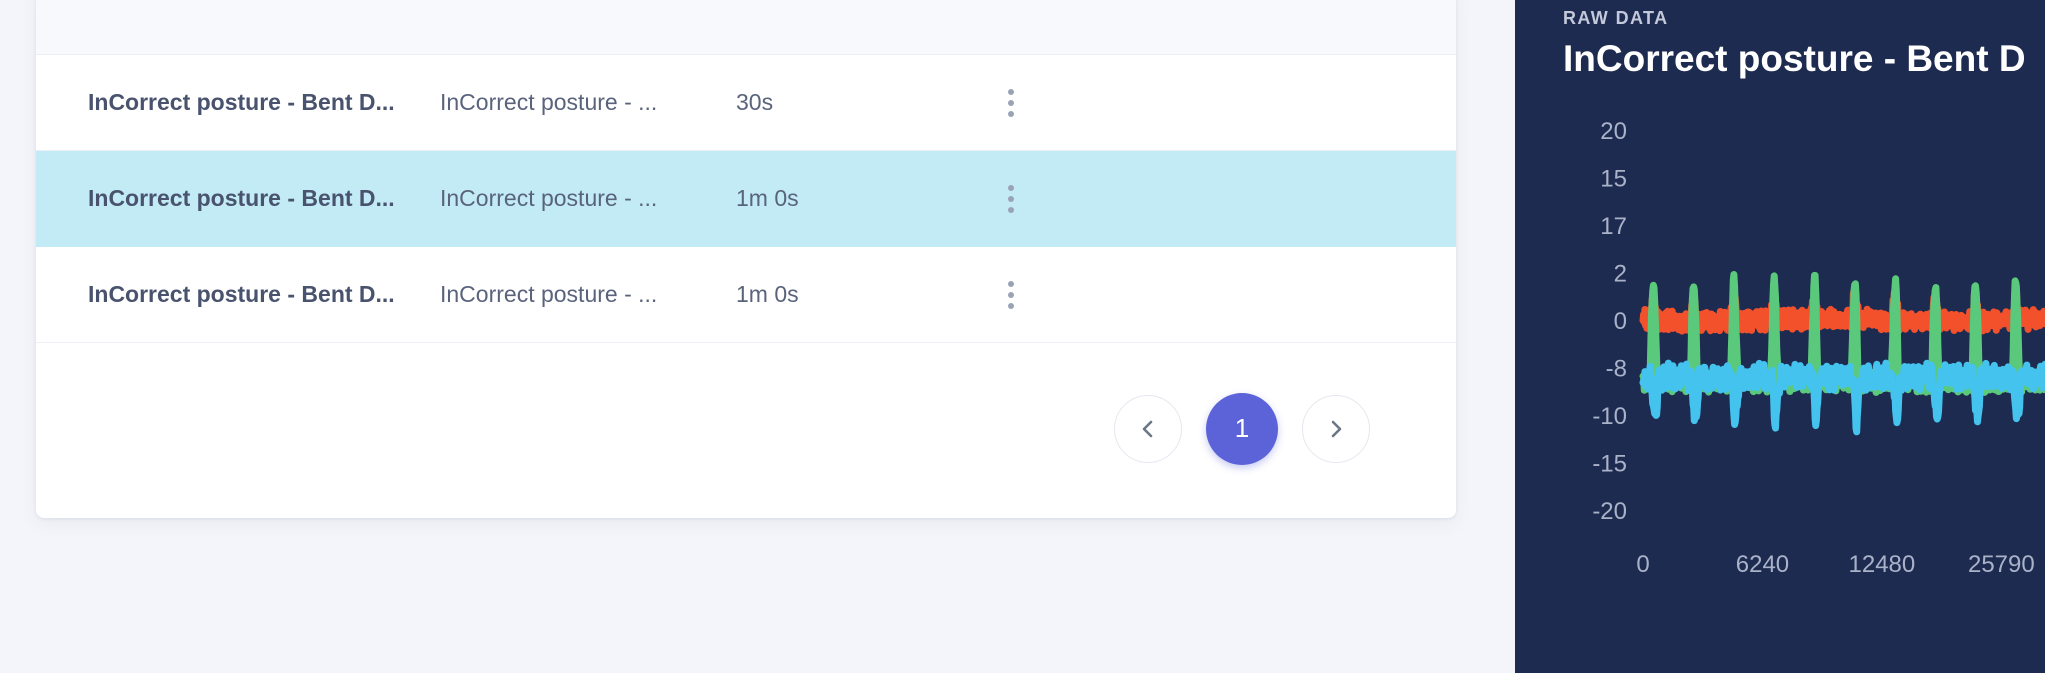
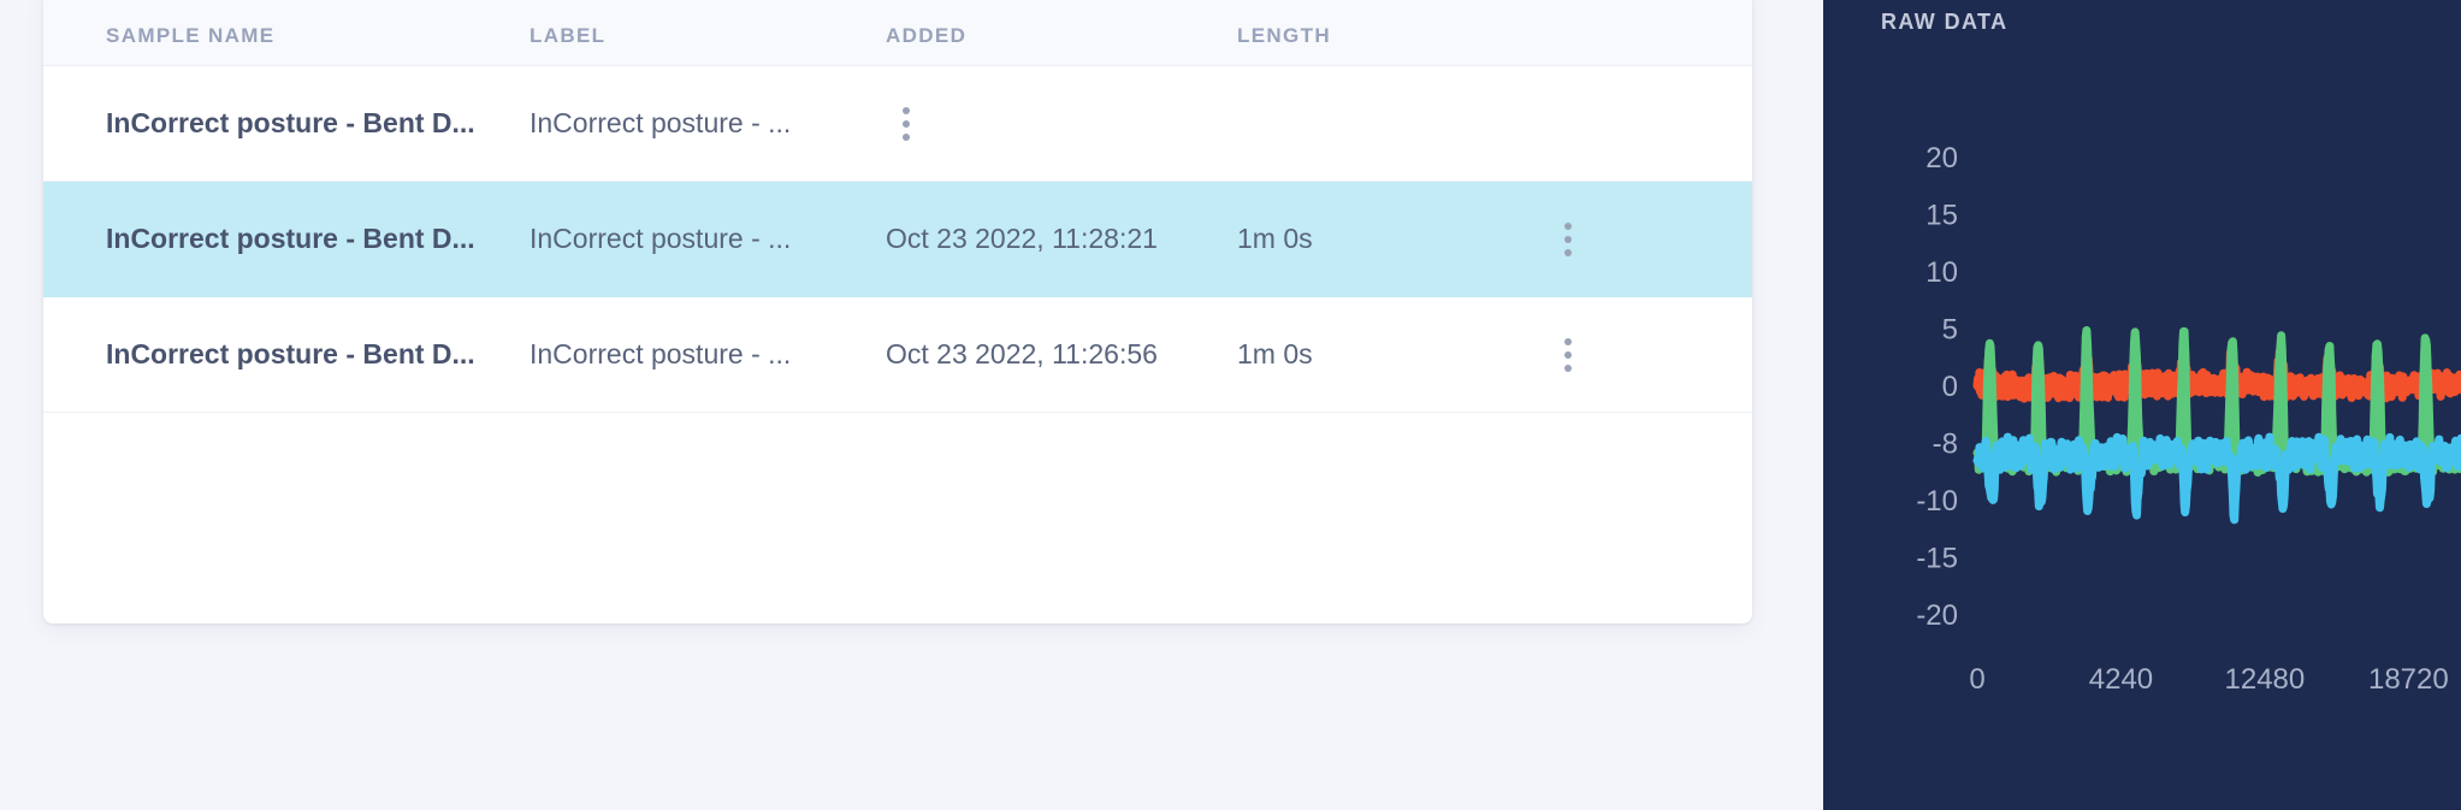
+ SAMPLE NAME
+ LABEL
+ ADDED
+ LENGTH
  InCorrect posture - Bent D...
  InCorrect posture - ...
- 30s
  InCorrect posture - Bent D...
  InCorrect posture - ...
+ Oct 23 2022, 11:28:21
  1m 0s
  InCorrect posture - Bent D...
  InCorrect posture - ...
+ Oct 23 2022, 11:26:56
  1m 0s
- 1
  RAW DATA
- InCorrect posture - Bent D
  20
  15
- 17
+ 10
- 2
+ 5
  0
  -8
  -10
  -15
  -20
  0
- 6240
+ 4240
  12480
- 25790
+ 18720
